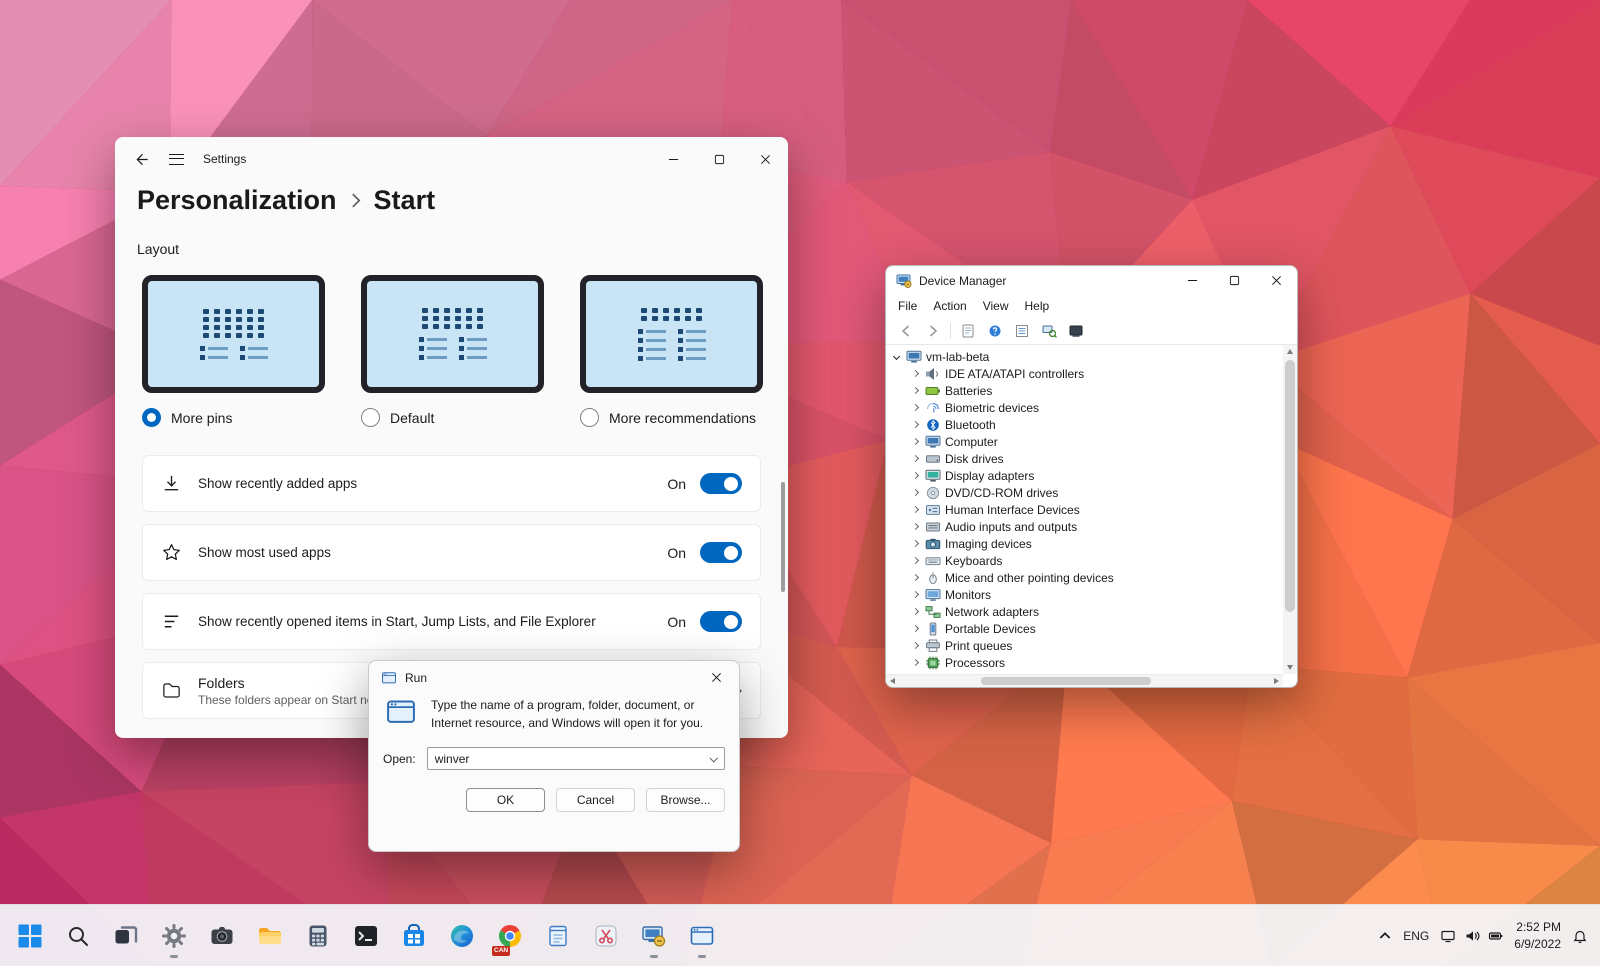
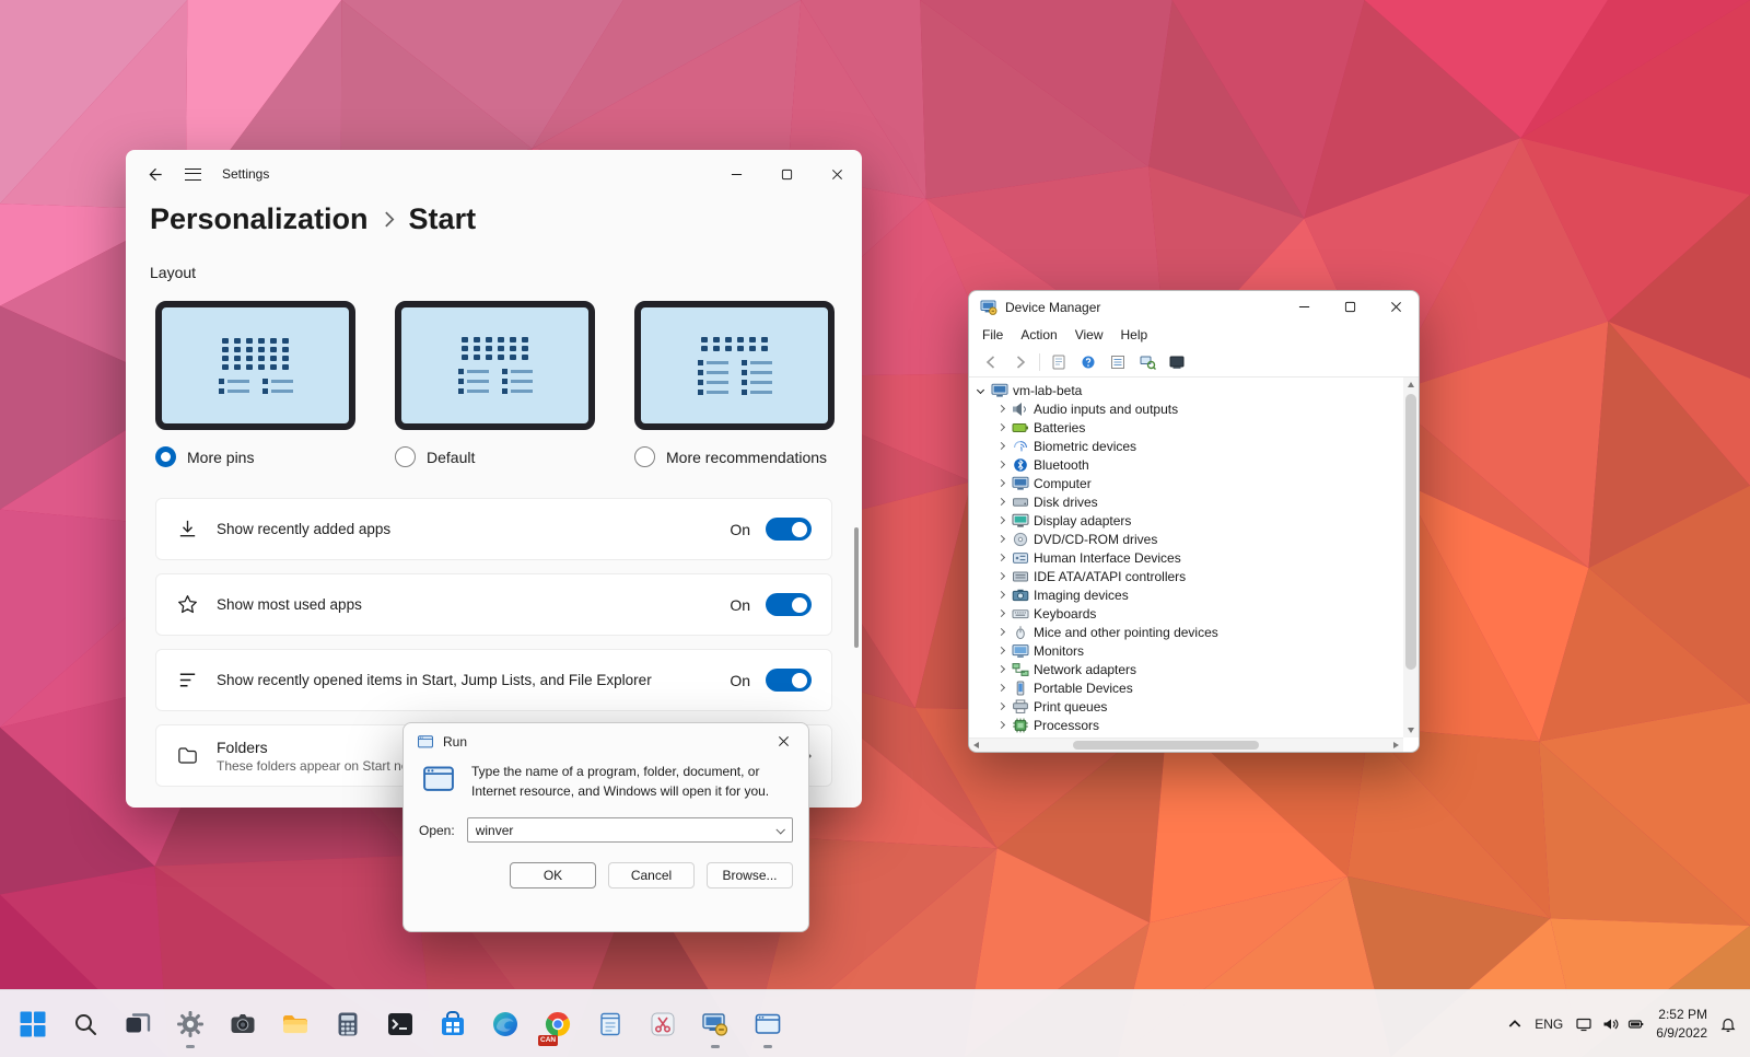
  Settings
  Personalization
  Start
  Layout
  More pins
  Default
  More recommendations
  Show recently added apps
  On
  Show most used apps
  On
  Show recently opened items in Start, Jump Lists, and File Explorer
  On
  Folders
  These folders appear on Start n
  Device Manager
  File
  Action
  View
  Help
  vm-lab-beta
- IDE ATA/ATAPI controllers
+ Audio inputs and outputs
  Batteries
  Biometric devices
  Bluetooth
  Computer
  Disk drives
  Display adapters
  DVD/CD-ROM drives
  Human Interface Devices
- Audio inputs and outputs
+ IDE ATA/ATAPI controllers
  Imaging devices
  Keyboards
  Mice and other pointing devices
  Monitors
  Network adapters
  Portable Devices
  Print queues
  Processors
  Run
  Type the name of a program, folder, document, or Internet resource, and Windows will open it for you.
  Open:
  winver
  OK
  Cancel
  Browse...
  ENG
  2:52 PM
  6/9/2022
